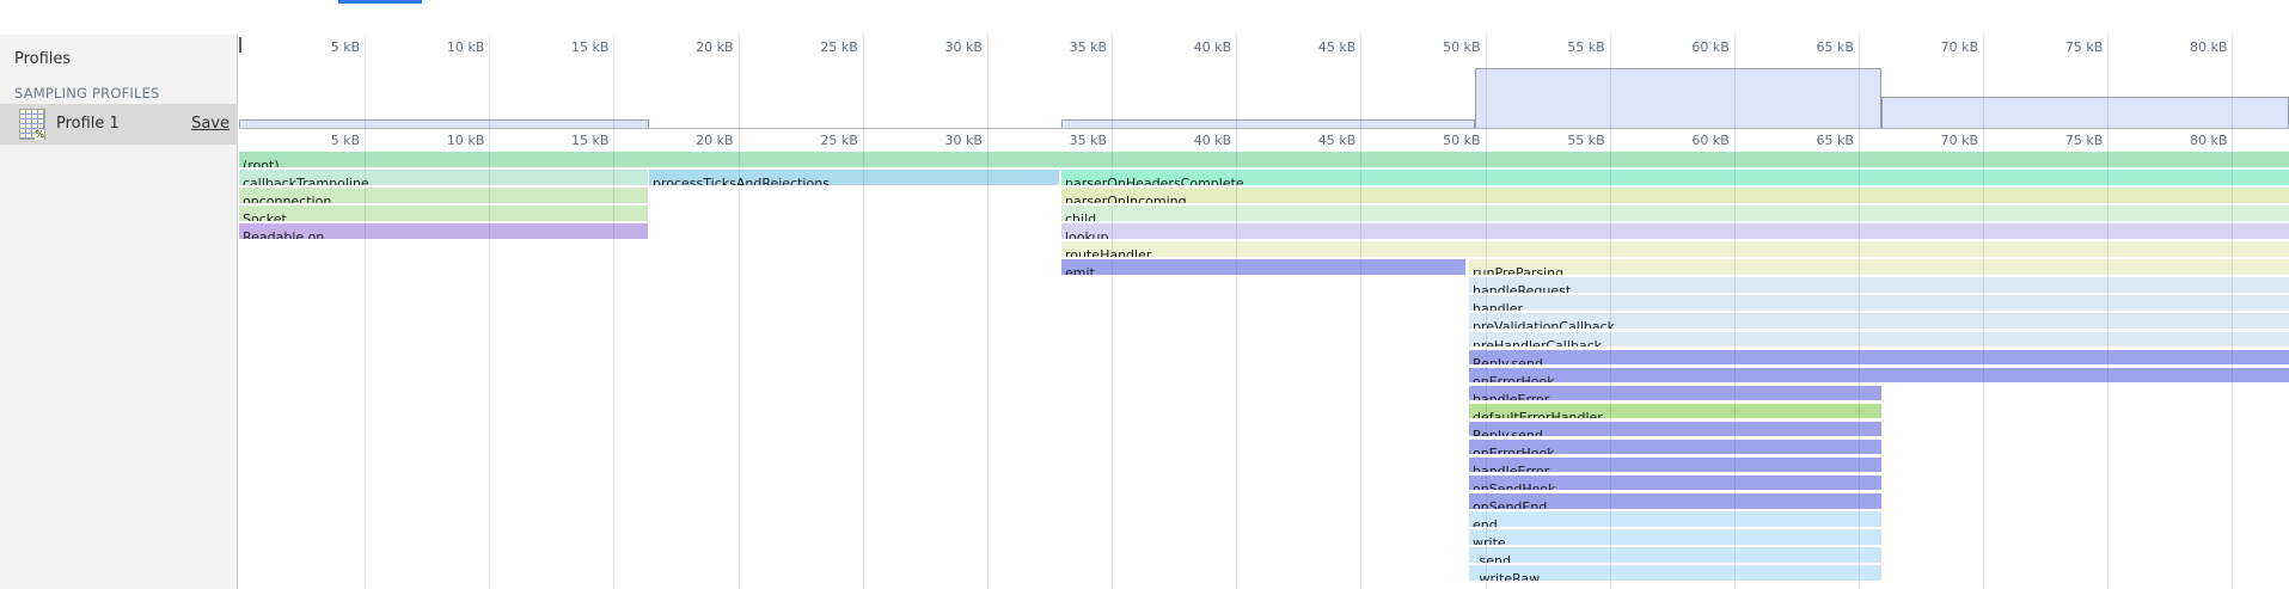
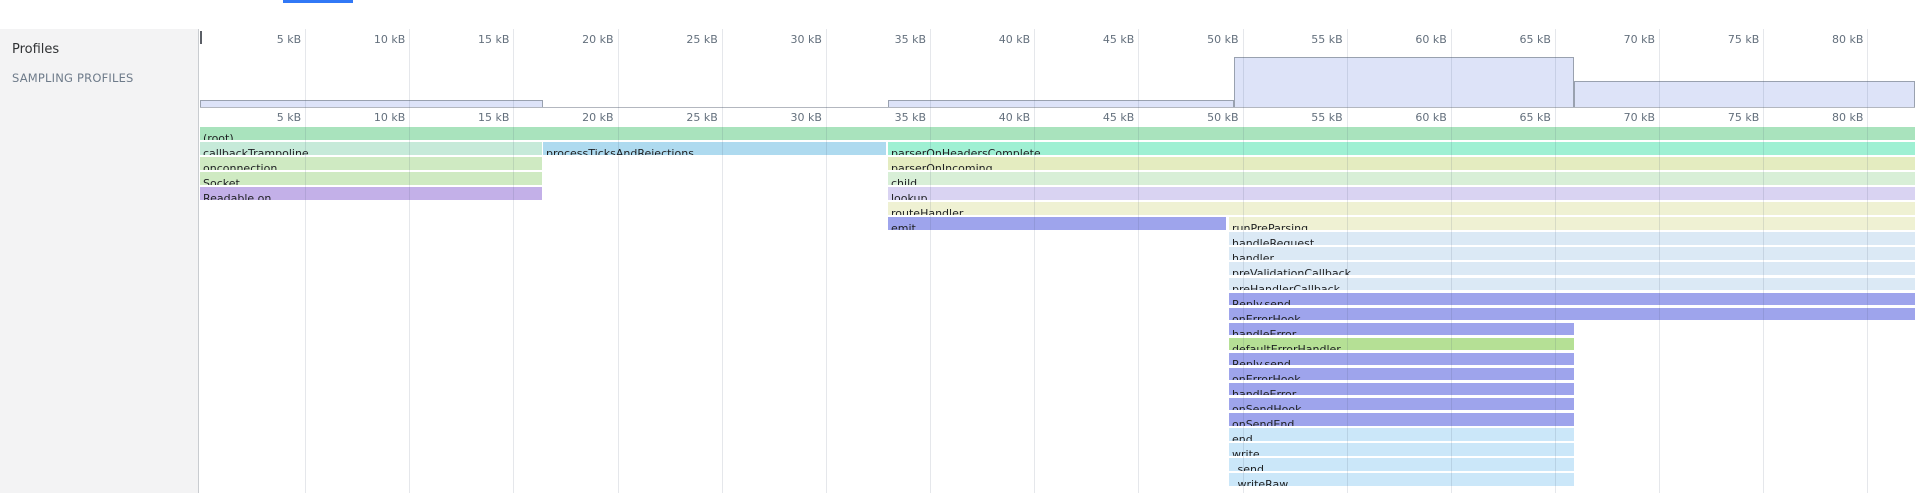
  Profiles
  SAMPLING PROFILES
- %
- Profile 1
- Save
  5 kB
  10 kB
  15 kB
  20 kB
  25 kB
  30 kB
  35 kB
  40 kB
  45 kB
  50 kB
  55 kB
  60 kB
  65 kB
  70 kB
  75 kB
  80 kB
  5 kB
  10 kB
  15 kB
  20 kB
  25 kB
  30 kB
  35 kB
  40 kB
  45 kB
  50 kB
  55 kB
  60 kB
  65 kB
  70 kB
  75 kB
  80 kB
  (root)
  callbackTrampoline
  processTicksAndRejections
  parserOnHeadersComplete
  onconnection
  parserOnIncoming
  Socket
  child
  Readable.on
  lookup
  routeHandler
  emit
  runPreParsing
  handleRequest
  handler
  preValidationCallback
  preHandlerCallback
  Reply.send
  onErrorHook
  handleError
  defaultErrorHandler
  Reply.send
  onErrorHook
  handleError
  onSendHook
  onSendEnd
  end
  write_
  _send
  _writeRaw
